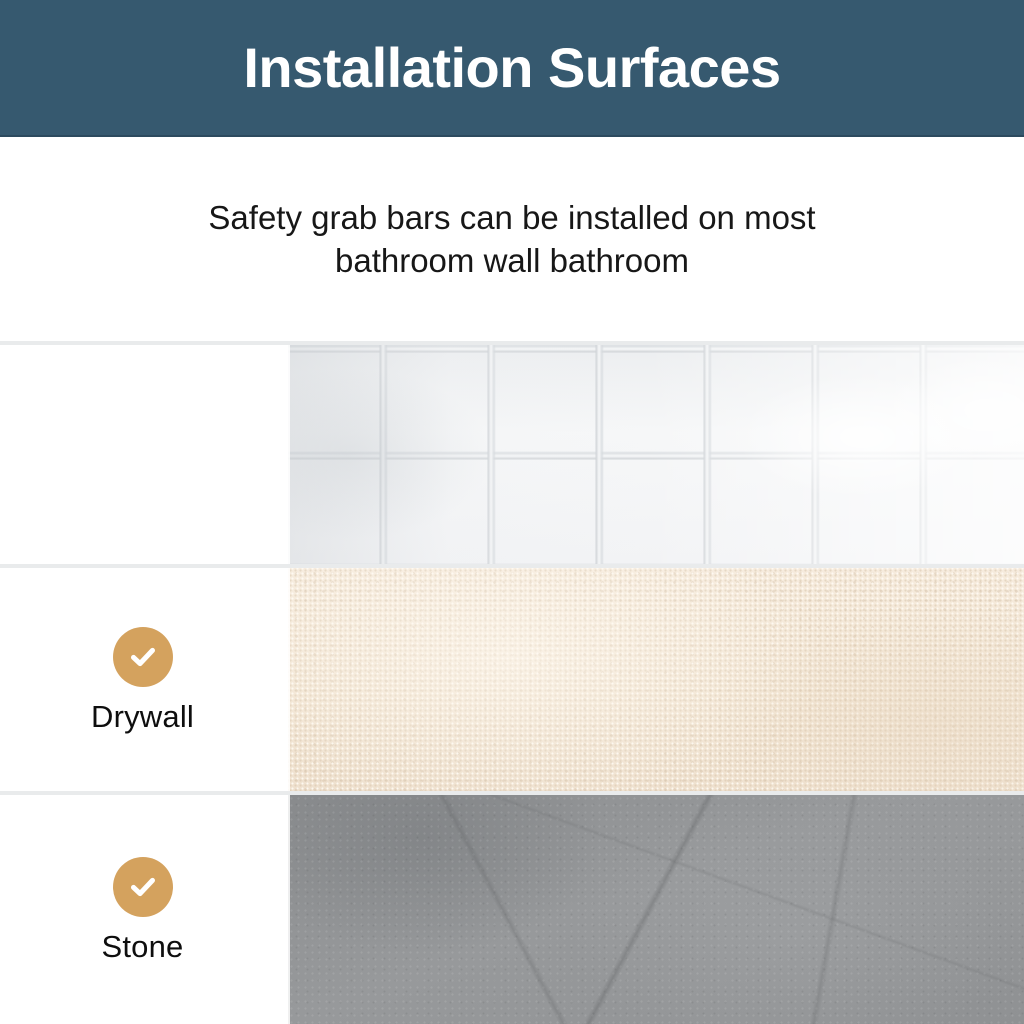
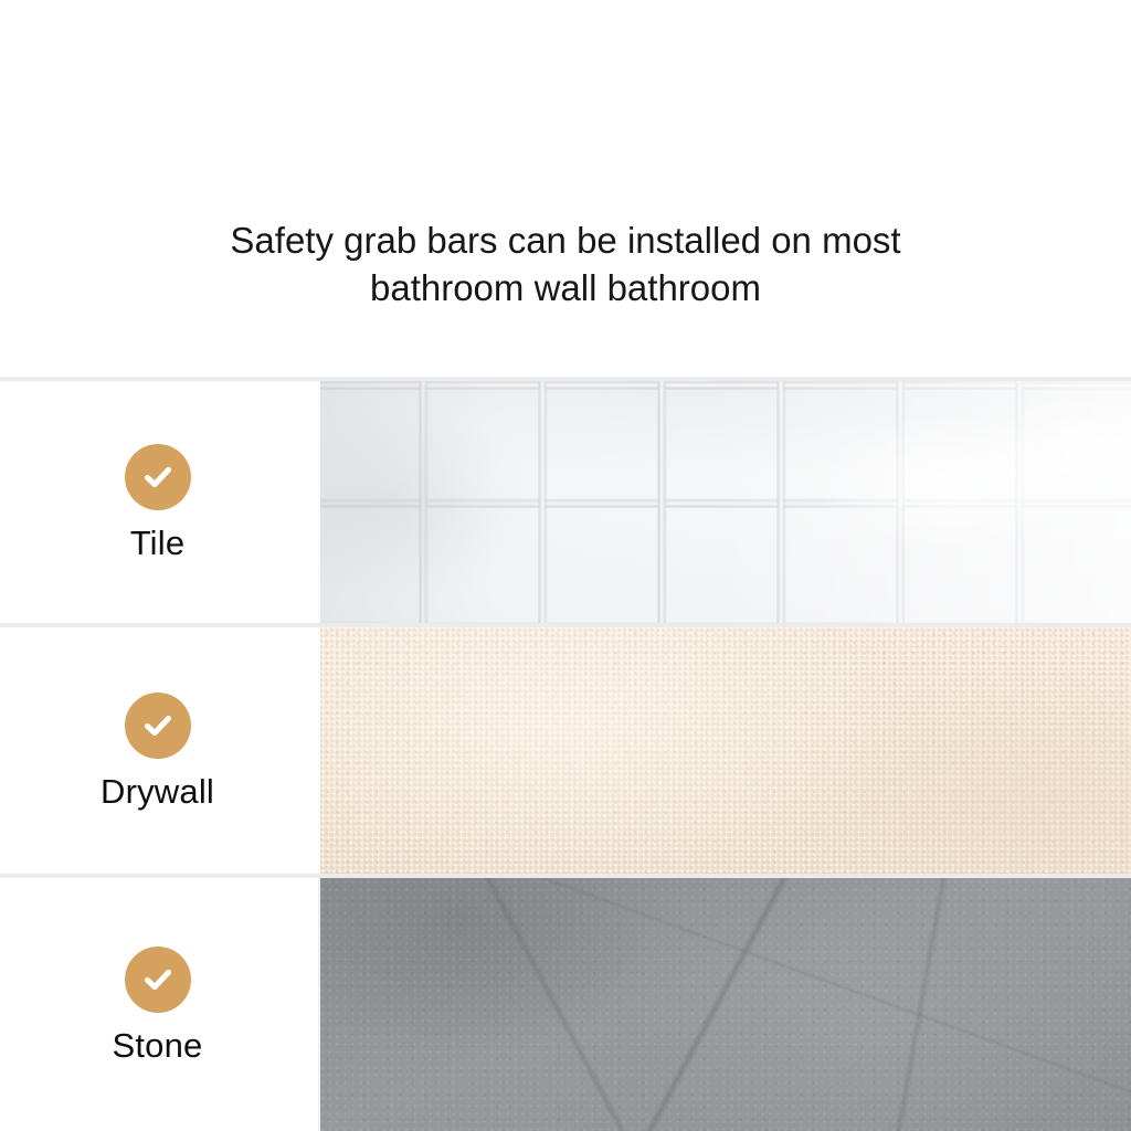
- Installation Surfaces
  Safety grab bars can be installed on most bathroom wall bathroom
+ Tile
  Drywall
  Stone
